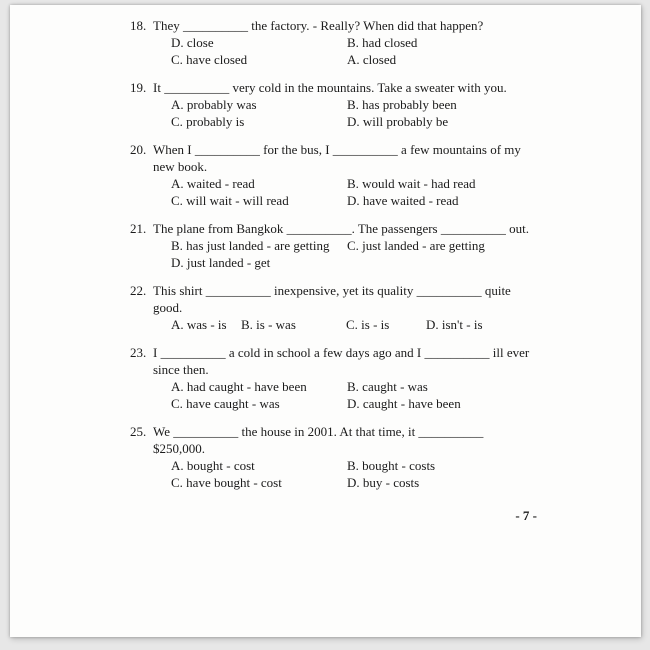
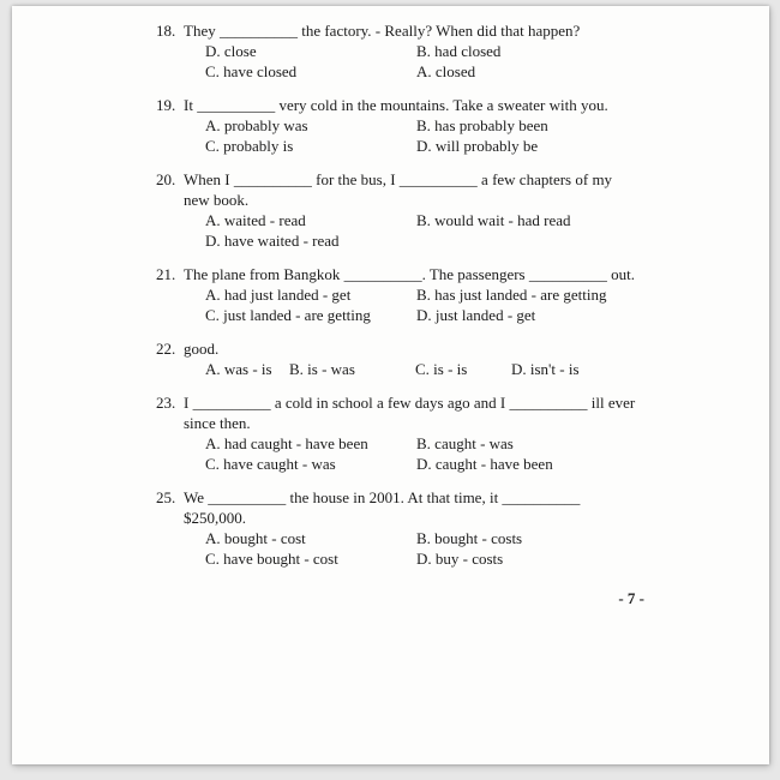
  18.
  They __________ the factory. - Really? When did that happen?
  D. close
  B. had closed
  C. have closed
  A. closed
  19.
  It __________ very cold in the mountains. Take a sweater with you.
  A. probably was
  B. has probably been
  C. probably is
  D. will probably be
  20.
- When I __________ for the bus, I __________ a few mountains of my
+ When I __________ for the bus, I __________ a few chapters of my
  new book.
  A. waited - read
  B. would wait - had read
- C. will wait - will read
  D. have waited - read
  21.
  The plane from Bangkok __________. The passengers __________ out.
+ A. had just landed - get
  B. has just landed - are getting
  C. just landed - are getting
  D. just landed - get
  22.
- This shirt __________ inexpensive, yet its quality __________ quite
  good.
  A. was - is
  B. is - was
  C. is - is
  D. isn't - is
  23.
  I __________ a cold in school a few days ago and I __________ ill ever
  since then.
  A. had caught - have been
  B. caught - was
  C. have caught - was
  D. caught - have been
  25.
  We __________ the house in 2001. At that time, it __________
  $250,000.
  A. bought - cost
  B. bought - costs
  C. have bought - cost
  D. buy - costs
  - 7 -
